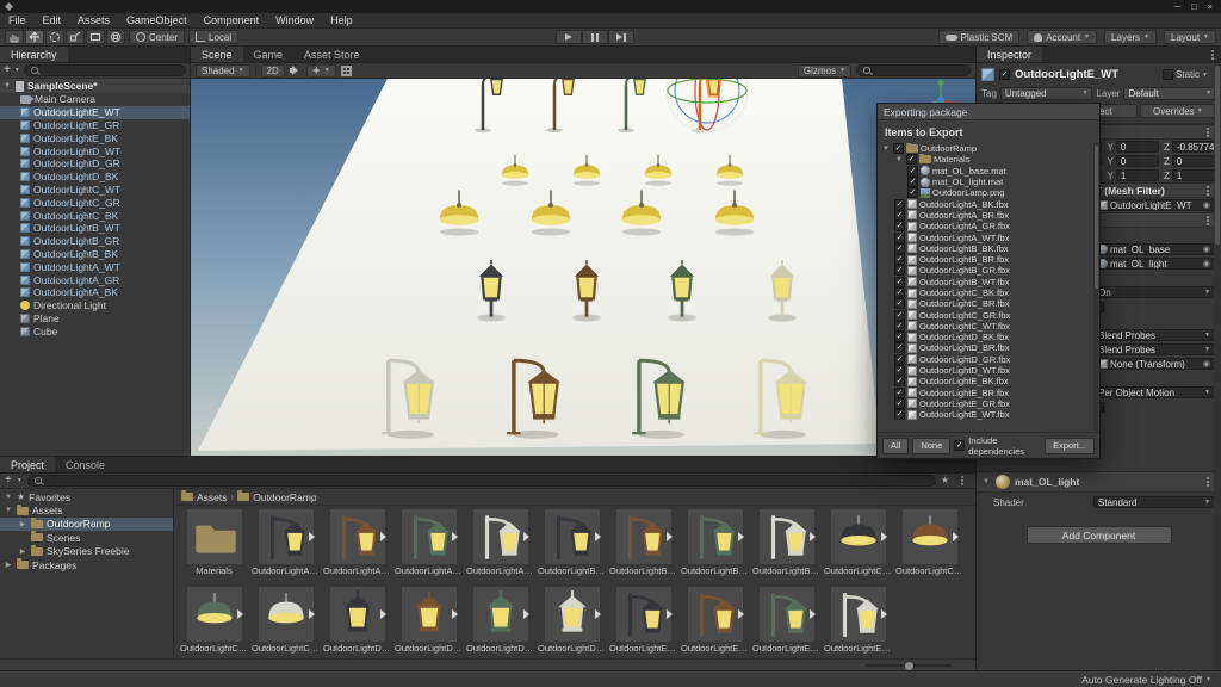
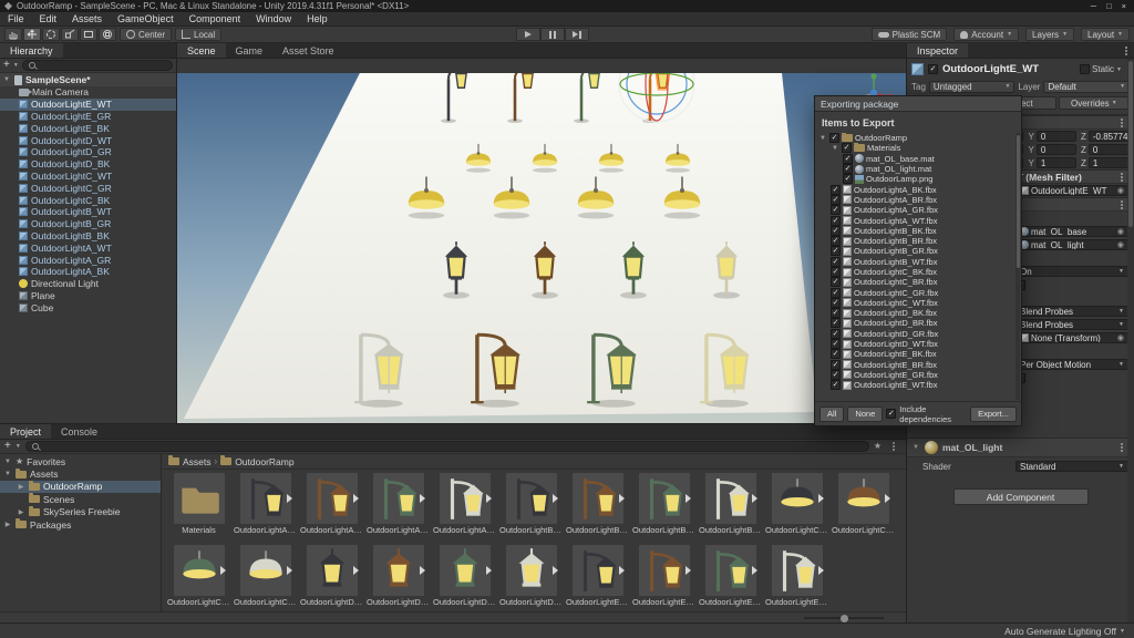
+ OutdoorRamp - SampleScene - PC, Mac & Linux Standalone - Unity 2019.4.31f1 Personal* <DX11>
  ─
  □
  ×
  File
  Edit
  Assets
  GameObject
  Component
  Window
  Help
  Center
  Local
  Plastic SCM
  Account
  Layers
  Layout
  Hierarchy
  +
  SampleScene*
  Main Camera
  OutdoorLightE_WT
  OutdoorLightE_GR
  OutdoorLightE_BK
  OutdoorLightD_WT
  OutdoorLightD_GR
  OutdoorLightD_BK
  OutdoorLightC_WT
  OutdoorLightC_GR
  OutdoorLightC_BK
  OutdoorLightB_WT
  OutdoorLightB_GR
  OutdoorLightB_BK
  OutdoorLightA_WT
  OutdoorLightA_GR
  OutdoorLightA_BK
  Directional Light
  Plane
  Cube
  Scene
  Game
  Asset Store
- Shaded
- 2D
- Gizmos
  Inspector
  OutdoorLightE_WT
  Static
  Tag
  Untagged
  Layer
  Default
  Overrides
  Y
  0
  Z
  -0.85774
  Y
  0
  Z
  0
  Y
  1
  Z
  1
  OutdoorLightE_WT
  mat_OL_base
  mat_OL_light
  On
  Blend Probes
  Blend Probes
  None (Transform)
  Per Object Motion
  mat_OL_light
  Shader
  Standard
  Add Component
  Project
  Console
  +
  ★
  ★
  Favorites
  Assets
  OutdoorRamp
  Scenes
  SkySeries Freebie
  Packages
  Assets
  ›
  OutdoorRamp
  Materials
  OutdoorLightA_B
  OutdoorLightA_B
  OutdoorLightA_G
  OutdoorLightA_W
  OutdoorLightB_B
  OutdoorLightB_B
  OutdoorLightB_G
  OutdoorLightB_W
  OutdoorLightC_B
  OutdoorLightC_B
  OutdoorLightC_G
  OutdoorLightC_W
  OutdoorLightD_B
  OutdoorLightD_B
  OutdoorLightD_G
  OutdoorLightD_W
  OutdoorLightE_B
  OutdoorLightE_B
  OutdoorLightE_G
  OutdoorLightE_W
  Auto Generate Lighting Off
  Exporting package
  Items to Export
  OutdoorRamp
  Materials
  mat_OL_base.mat
  mat_OL_light.mat
  OutdoorLamp.png
  OutdoorLightA_BK.fbx
  OutdoorLightA_BR.fbx
  OutdoorLightA_GR.fbx
  OutdoorLightA_WT.fbx
  OutdoorLightB_BK.fbx
  OutdoorLightB_BR.fbx
  OutdoorLightB_GR.fbx
  OutdoorLightB_WT.fbx
  OutdoorLightC_BK.fbx
  OutdoorLightC_BR.fbx
  OutdoorLightC_GR.fbx
  OutdoorLightC_WT.fbx
  OutdoorLightD_BK.fbx
  OutdoorLightD_BR.fbx
  OutdoorLightD_GR.fbx
  OutdoorLightD_WT.fbx
  OutdoorLightE_BK.fbx
  OutdoorLightE_BR.fbx
  OutdoorLightE_GR.fbx
  OutdoorLightE_WT.fbx
  All
  None
  Include dependencies
  Export...
